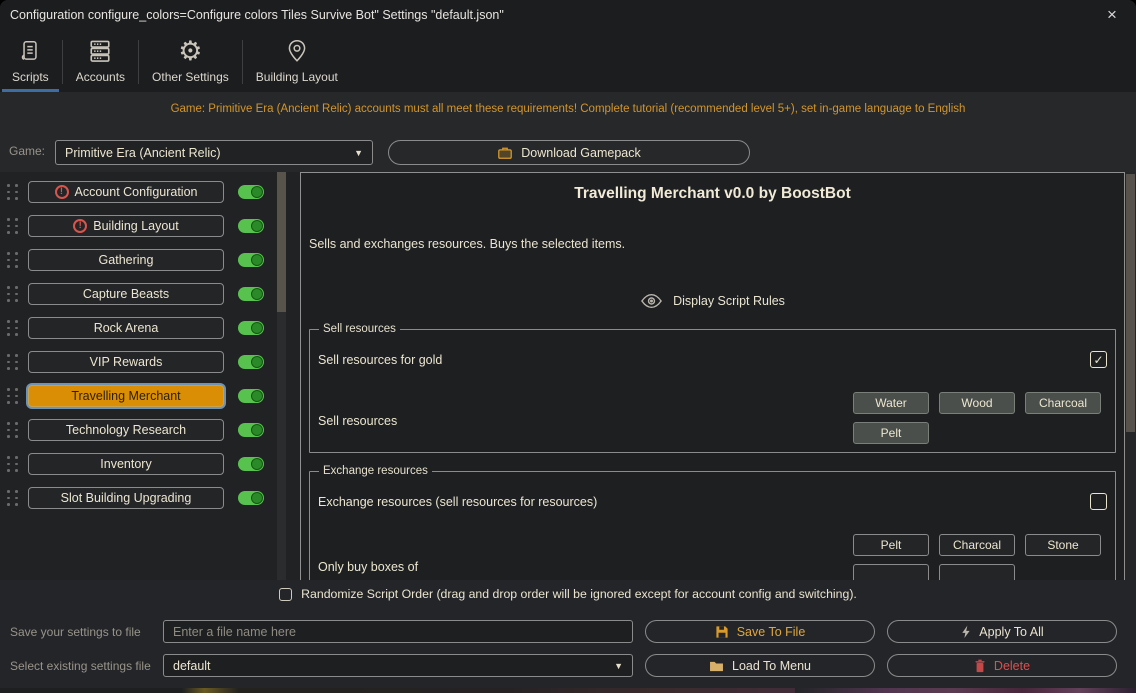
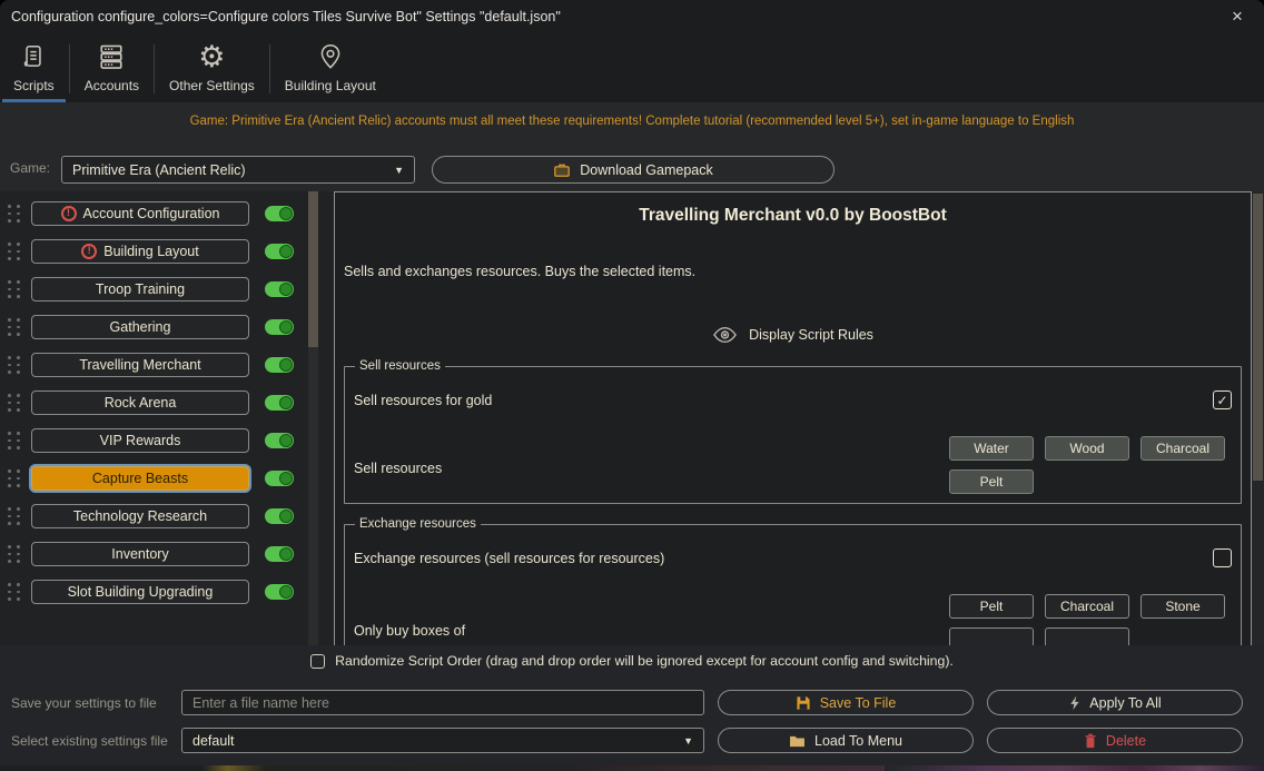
  Configuration configure_colors=Configure colors Tiles Survive Bot" Settings "default.json"
  ×
  Scripts
  Accounts
  ⚙
  Other Settings
  Building Layout
  Game: Primitive Era (Ancient Relic) accounts must all meet these requirements! Complete tutorial (recommended level 5+), set in-game language to English
  Game:
  Primitive Era (Ancient Relic)
  ▼
  Download Gamepack
  !
  Account Configuration
  !
  Building Layout
+ Troop Training
  Gathering
- Capture Beasts
+ Travelling Merchant
  Rock Arena
  VIP Rewards
- Travelling Merchant
+ Capture Beasts
  Technology Research
  Inventory
  Slot Building Upgrading
  Travelling Merchant v0.0 by BoostBot
  Sells and exchanges resources. Buys the selected items.
  Display Script Rules
  Sell resources
  Sell resources for gold
  ✓
  Sell resources
  Water
  Wood
  Charcoal
  Pelt
  Exchange resources
  Exchange resources (sell resources for resources)
  Only buy boxes of
  Pelt
  Charcoal
  Stone
  Randomize Script Order (drag and drop order will be ignored except for account config and switching).
  Save your settings to file
  Enter a file name here
  Save To File
  Apply To All
  Select existing settings file
  default
  ▼
  Load To Menu
  Delete
